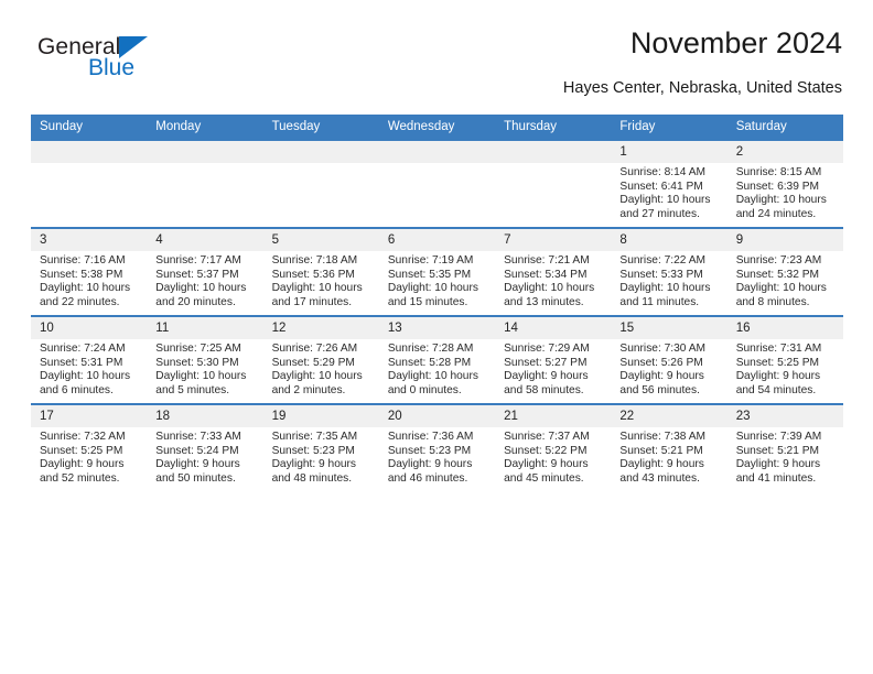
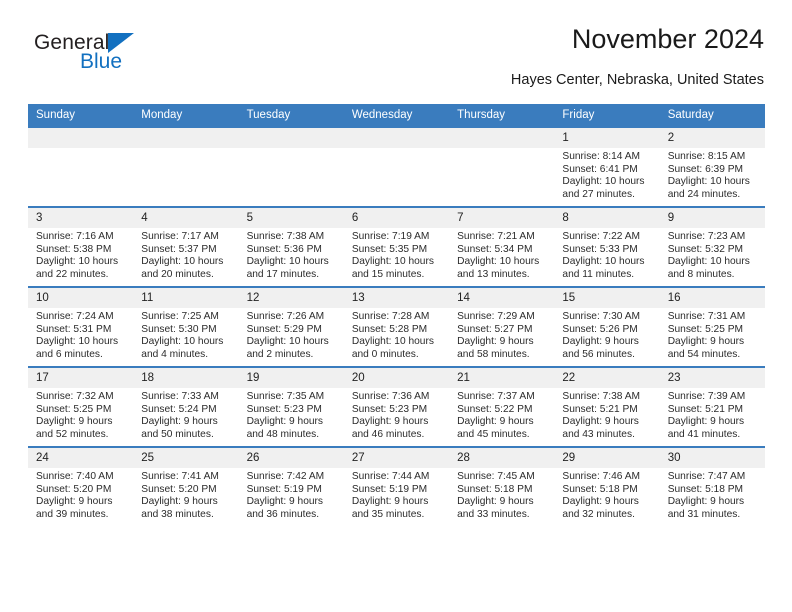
  General
  Blue
  November 2024
  Hayes Center, Nebraska, United States
  Sunday	Monday	Tuesday	Wednesday	Thursday	Friday	Saturday
  					1Sunrise: 8:14 AMSunset: 6:41 PMDaylight: 10 hours and 27 minutes.	2Sunrise: 8:15 AMSunset: 6:39 PMDaylight: 10 hours and 24 minutes.
- 3Sunrise: 7:16 AMSunset: 5:38 PMDaylight: 10 hours and 22 minutes.	4Sunrise: 7:17 AMSunset: 5:37 PMDaylight: 10 hours and 20 minutes.	5Sunrise: 7:18 AMSunset: 5:36 PMDaylight: 10 hours and 17 minutes.	6Sunrise: 7:19 AMSunset: 5:35 PMDaylight: 10 hours and 15 minutes.	7Sunrise: 7:21 AMSunset: 5:34 PMDaylight: 10 hours and 13 minutes.	8Sunrise: 7:22 AMSunset: 5:33 PMDaylight: 10 hours and 11 minutes.	9Sunrise: 7:23 AMSunset: 5:32 PMDaylight: 10 hours and 8 minutes.
+ 3Sunrise: 7:16 AMSunset: 5:38 PMDaylight: 10 hours and 22 minutes.	4Sunrise: 7:17 AMSunset: 5:37 PMDaylight: 10 hours and 20 minutes.	5Sunrise: 7:38 AMSunset: 5:36 PMDaylight: 10 hours and 17 minutes.	6Sunrise: 7:19 AMSunset: 5:35 PMDaylight: 10 hours and 15 minutes.	7Sunrise: 7:21 AMSunset: 5:34 PMDaylight: 10 hours and 13 minutes.	8Sunrise: 7:22 AMSunset: 5:33 PMDaylight: 10 hours and 11 minutes.	9Sunrise: 7:23 AMSunset: 5:32 PMDaylight: 10 hours and 8 minutes.
- 10Sunrise: 7:24 AMSunset: 5:31 PMDaylight: 10 hours and 6 minutes.	11Sunrise: 7:25 AMSunset: 5:30 PMDaylight: 10 hours and 5 minutes.	12Sunrise: 7:26 AMSunset: 5:29 PMDaylight: 10 hours and 2 minutes.	13Sunrise: 7:28 AMSunset: 5:28 PMDaylight: 10 hours and 0 minutes.	14Sunrise: 7:29 AMSunset: 5:27 PMDaylight: 9 hours and 58 minutes.	15Sunrise: 7:30 AMSunset: 5:26 PMDaylight: 9 hours and 56 minutes.	16Sunrise: 7:31 AMSunset: 5:25 PMDaylight: 9 hours and 54 minutes.
+ 10Sunrise: 7:24 AMSunset: 5:31 PMDaylight: 10 hours and 6 minutes.	11Sunrise: 7:25 AMSunset: 5:30 PMDaylight: 10 hours and 4 minutes.	12Sunrise: 7:26 AMSunset: 5:29 PMDaylight: 10 hours and 2 minutes.	13Sunrise: 7:28 AMSunset: 5:28 PMDaylight: 10 hours and 0 minutes.	14Sunrise: 7:29 AMSunset: 5:27 PMDaylight: 9 hours and 58 minutes.	15Sunrise: 7:30 AMSunset: 5:26 PMDaylight: 9 hours and 56 minutes.	16Sunrise: 7:31 AMSunset: 5:25 PMDaylight: 9 hours and 54 minutes.
  17Sunrise: 7:32 AMSunset: 5:25 PMDaylight: 9 hours and 52 minutes.	18Sunrise: 7:33 AMSunset: 5:24 PMDaylight: 9 hours and 50 minutes.	19Sunrise: 7:35 AMSunset: 5:23 PMDaylight: 9 hours and 48 minutes.	20Sunrise: 7:36 AMSunset: 5:23 PMDaylight: 9 hours and 46 minutes.	21Sunrise: 7:37 AMSunset: 5:22 PMDaylight: 9 hours and 45 minutes.	22Sunrise: 7:38 AMSunset: 5:21 PMDaylight: 9 hours and 43 minutes.	23Sunrise: 7:39 AMSunset: 5:21 PMDaylight: 9 hours and 41 minutes.
+ 24Sunrise: 7:40 AMSunset: 5:20 PMDaylight: 9 hours and 39 minutes.	25Sunrise: 7:41 AMSunset: 5:20 PMDaylight: 9 hours and 38 minutes.	26Sunrise: 7:42 AMSunset: 5:19 PMDaylight: 9 hours and 36 minutes.	27Sunrise: 7:44 AMSunset: 5:19 PMDaylight: 9 hours and 35 minutes.	28Sunrise: 7:45 AMSunset: 5:18 PMDaylight: 9 hours and 33 minutes.	29Sunrise: 7:46 AMSunset: 5:18 PMDaylight: 9 hours and 32 minutes.	30Sunrise: 7:47 AMSunset: 5:18 PMDaylight: 9 hours and 31 minutes.
